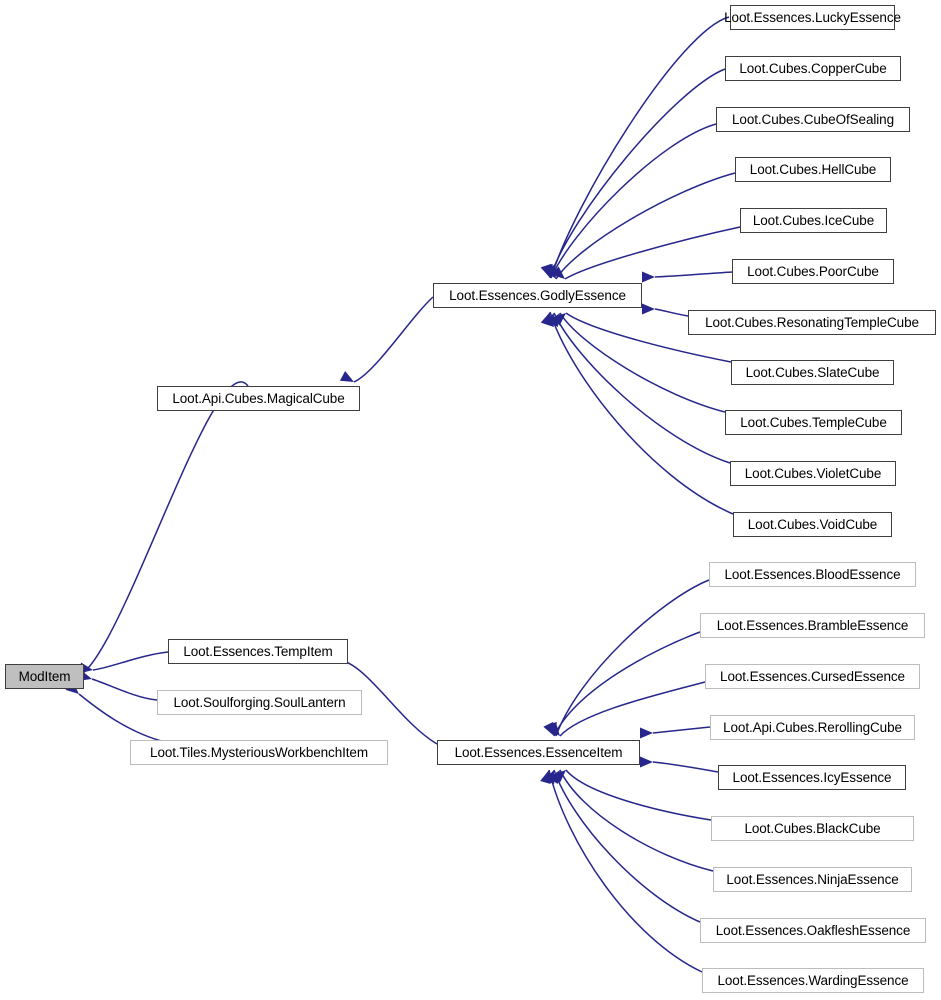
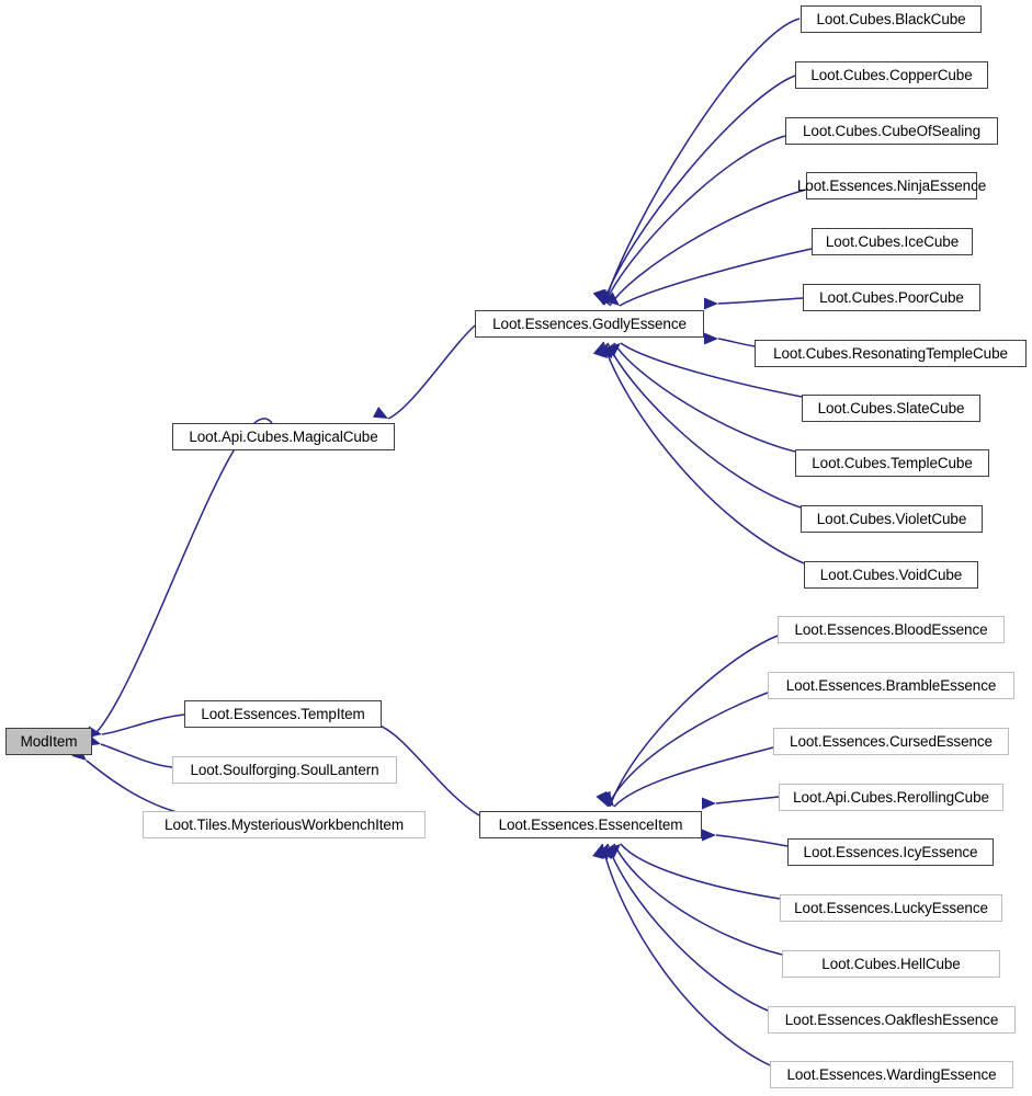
  ModItem
  Loot.Api.Cubes.MagicalCube
  Loot.Essences.TempItem
  Loot.Soulforging.SoulLantern
  Loot.Tiles.MysteriousWorkbenchItem
  Loot.Essences.GodlyEssence
  Loot.Essences.EssenceItem
- Loot.Essences.LuckyEssence
+ Loot.Cubes.BlackCube
  Loot.Cubes.CopperCube
  Loot.Cubes.CubeOfSealing
- Loot.Cubes.HellCube
+ Loot.Essences.NinjaEssence
  Loot.Cubes.IceCube
  Loot.Cubes.PoorCube
  Loot.Cubes.ResonatingTempleCube
  Loot.Cubes.SlateCube
  Loot.Cubes.TempleCube
  Loot.Cubes.VioletCube
  Loot.Cubes.VoidCube
  Loot.Essences.BloodEssence
  Loot.Essences.BrambleEssence
  Loot.Essences.CursedEssence
  Loot.Api.Cubes.RerollingCube
  Loot.Essences.IcyEssence
- Loot.Cubes.BlackCube
+ Loot.Essences.LuckyEssence
- Loot.Essences.NinjaEssence
+ Loot.Cubes.HellCube
  Loot.Essences.OakfleshEssence
  Loot.Essences.WardingEssence
